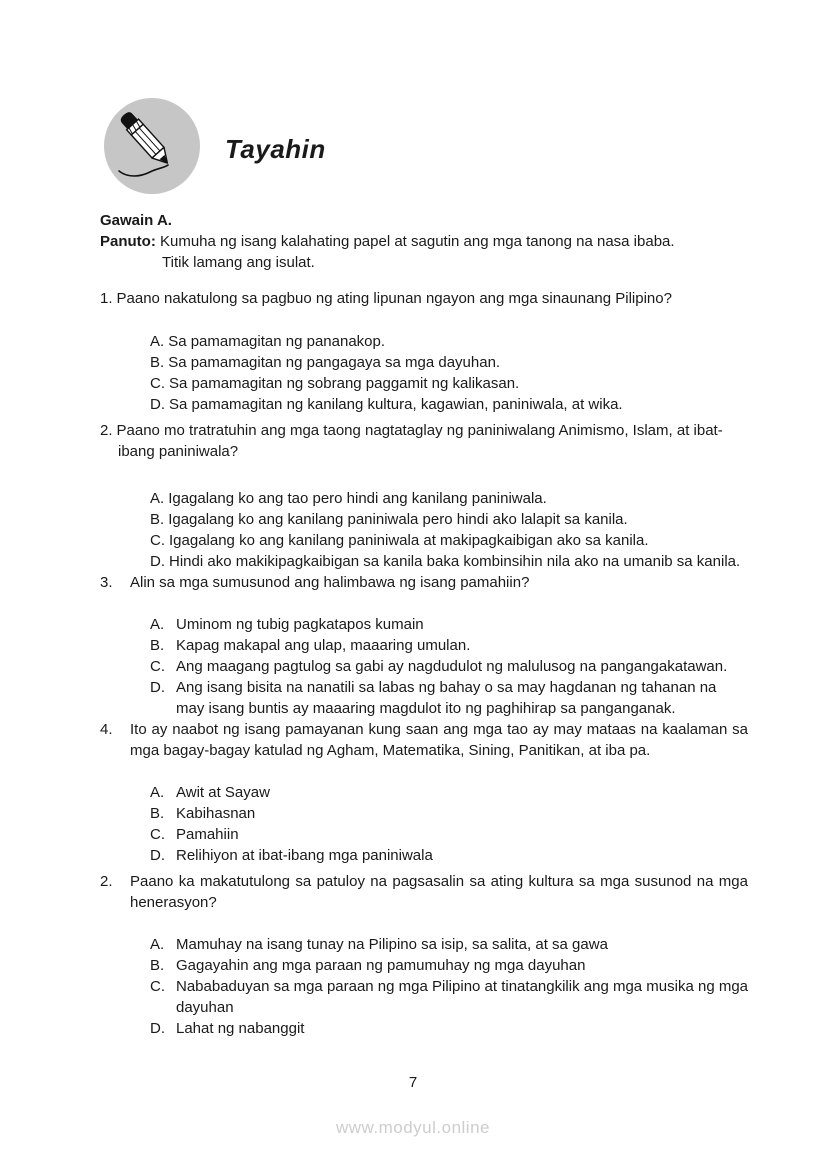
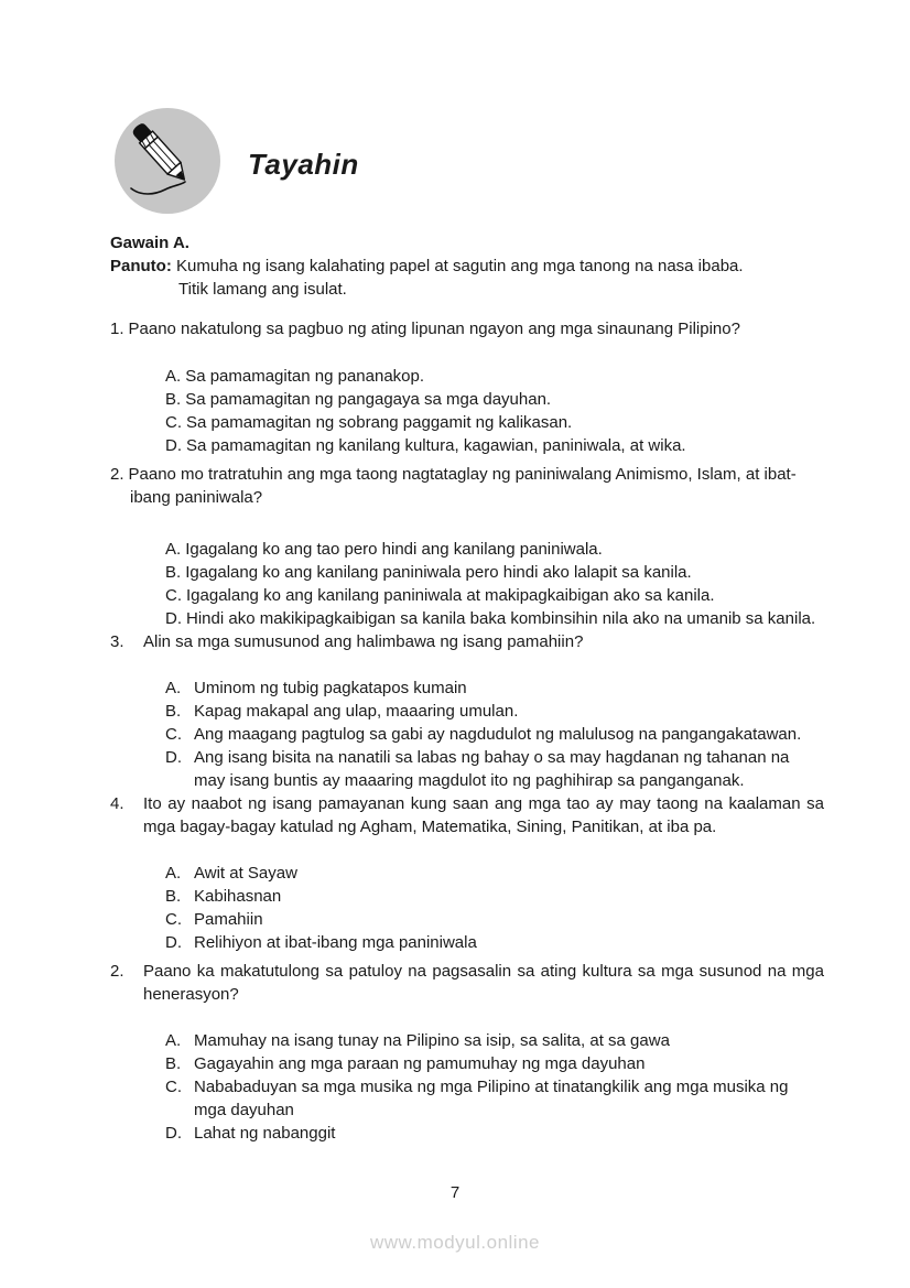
  Tayahin
  Gawain A.
  Panuto: Kumuha ng isang kalahating papel at sagutin ang mga tanong na nasa ibaba.
  Titik lamang ang isulat.
  1. Paano nakatulong sa pagbuo ng ating lipunan ngayon ang mga sinaunang Pilipino?
  A. Sa pamamagitan ng pananakop.
  B. Sa pamamagitan ng pangagaya sa mga dayuhan.
  C. Sa pamamagitan ng sobrang paggamit ng kalikasan.
  D. Sa pamamagitan ng kanilang kultura, kagawian, paniniwala, at wika.
  2. Paano mo tratratuhin ang mga taong nagtataglay ng paniniwalang Animismo, Islam, at ibat-ibang paniniwala?
  A. Igagalang ko ang tao pero hindi ang kanilang paniniwala.
  B. Igagalang ko ang kanilang paniniwala pero hindi ako lalapit sa kanila.
  C. Igagalang ko ang kanilang paniniwala at makipagkaibigan ako sa kanila.
  D. Hindi ako makikipagkaibigan sa kanila baka kombinsihin nila ako na umanib sa kanila.
  3.
  Alin sa mga sumusunod ang halimbawa ng isang pamahiin?
  A.
  Uminom ng tubig pagkatapos kumain
  B.
  Kapag makapal ang ulap, maaaring umulan.
  C.
  Ang maagang pagtulog sa gabi ay nagdudulot ng malulusog na pangangakatawan.
  D.
  Ang isang bisita na nanatili sa labas ng bahay o sa may hagdanan ng tahanan na may isang buntis ay maaaring magdulot ito ng paghihirap sa panganganak.
  4.
- Ito ay naabot ng isang pamayanan kung saan ang mga tao ay may mataas na kaalaman sa mga bagay-bagay katulad ng Agham, Matematika, Sining, Panitikan, at iba pa.
+ Ito ay naabot ng isang pamayanan kung saan ang mga tao ay may taong na kaalaman sa mga bagay-bagay katulad ng Agham, Matematika, Sining, Panitikan, at iba pa.
  A.
  Awit at Sayaw
  B.
  Kabihasnan
  C.
  Pamahiin
  D.
  Relihiyon at ibat-ibang mga paniniwala
  2.
  Paano ka makatutulong sa patuloy na pagsasalin sa ating kultura sa mga susunod na mga henerasyon?
  A.
  Mamuhay na isang tunay na Pilipino sa isip, sa salita, at sa gawa
  B.
  Gagayahin ang mga paraan ng pamumuhay ng mga dayuhan
  C.
- Nababaduyan sa mga paraan ng mga Pilipino at tinatangkilik ang mga musika ng mga dayuhan
+ Nababaduyan sa mga musika ng mga Pilipino at tinatangkilik ang mga musika ng mga dayuhan
  D.
  Lahat ng nabanggit
  7
  www.modyul.online
